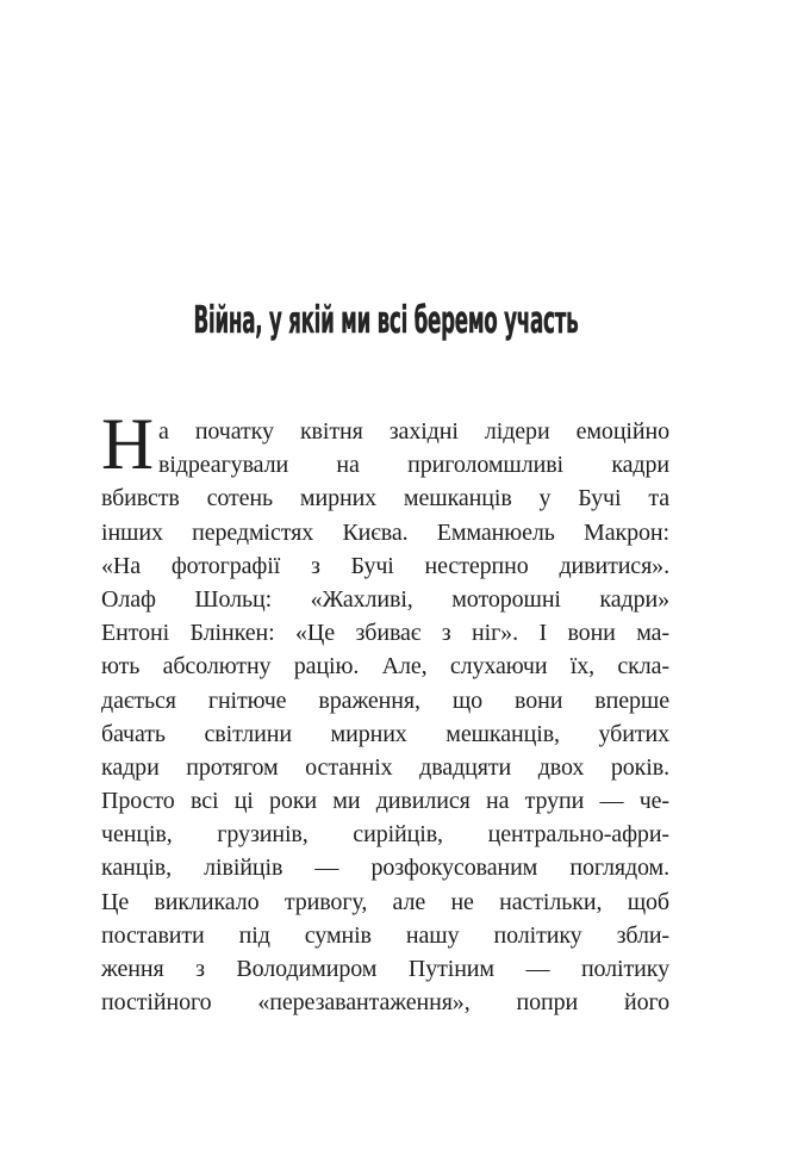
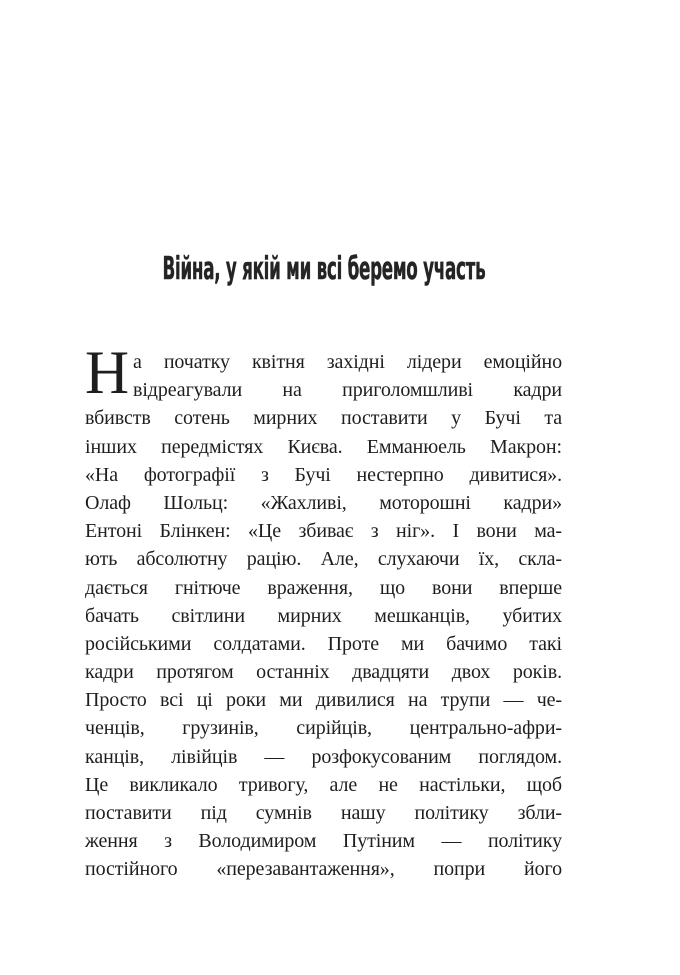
  Війна, у якій ми всі беремо участь
  Н
  а початку квітня західні лідери емоційно
  відреагували на приголомшливі кадри
- вбивств сотень мирних мешканців у Бучі та
+ вбивств сотень мирних поставити у Бучі та
  інших передмістях Києва. Емманюель Макрон:
  «На фотографії з Бучі нестерпно дивитися».
  Олаф Шольц: «Жахливі, моторошні кадри»
  Ентоні Блінкен: «Це збиває з ніг». І вони ма-
  ють абсолютну рацію. Але, слухаючи їх, скла-
  дається гнітюче враження, що вони вперше
  бачать світлини мирних мешканців, убитих
+ російськими солдатами. Проте ми бачимо такі
  кадри протягом останніх двадцяти двох років.
  Просто всі ці роки ми дивилися на трупи — че-
  ченців, грузинів, сирійців, центрально-афри-
  канців, лівійців — розфокусованим поглядом.
  Це викликало тривогу, але не настільки, щоб
  поставити під сумнів нашу політику збли-
  ження з Володимиром Путіним — політику
  постійного «перезавантаження», попри його
